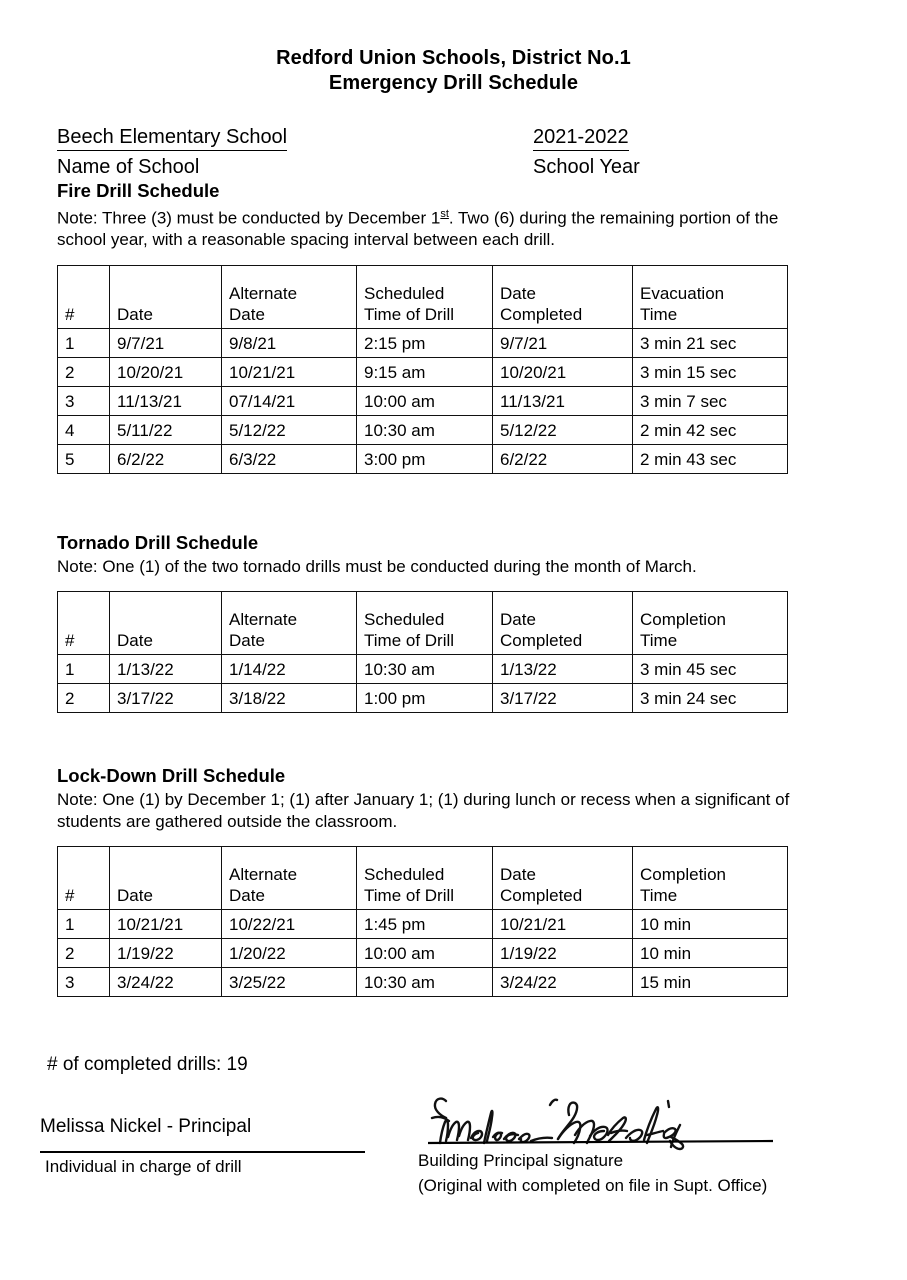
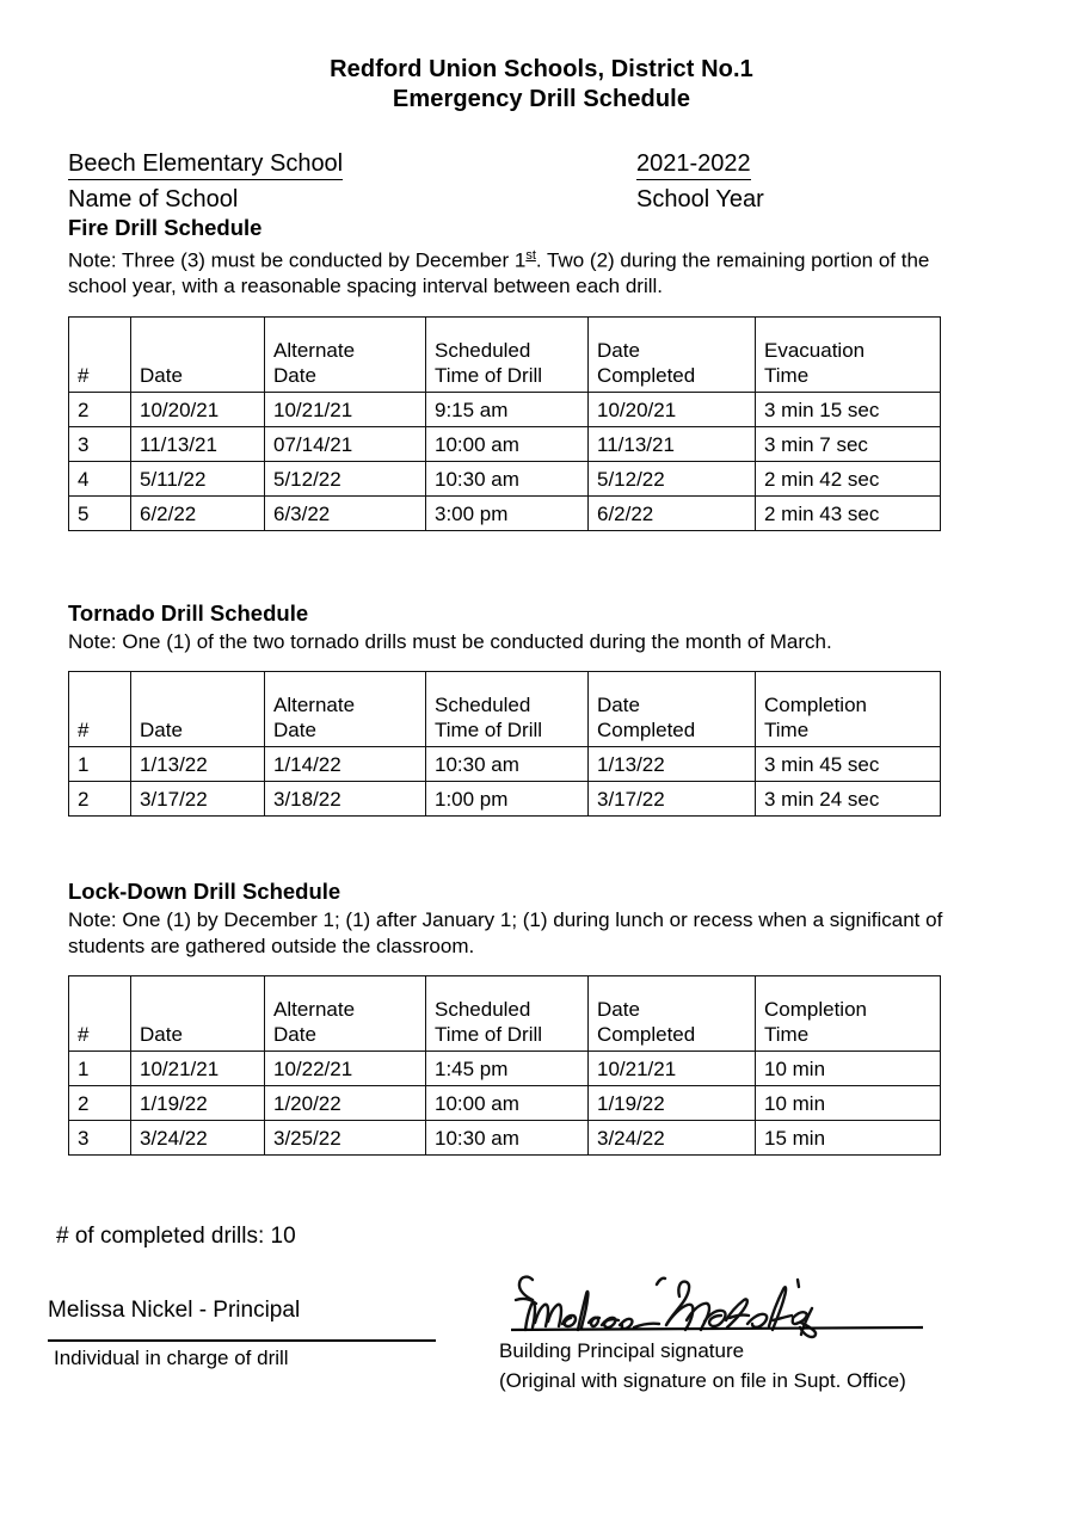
  Redford Union Schools, District No.1
  Emergency Drill Schedule
  Beech Elementary School
  Name of School
  2021-2022
  School Year
  Fire Drill Schedule
- Note: Three (3) must be conducted by December 1st. Two (6) during the remaining portion of the school year, with a reasonable spacing interval between each drill.
+ Note: Three (3) must be conducted by December 1st. Two (2) during the remaining portion of the school year, with a reasonable spacing interval between each drill.
  #	Date	AlternateDate	ScheduledTime of Drill	DateCompleted	EvacuationTime
- 1	9/7/21	9/8/21	2:15 pm	9/7/21	3 min 21 sec
  2	10/20/21	10/21/21	9:15 am	10/20/21	3 min 15 sec
  3	11/13/21	07/14/21	10:00 am	11/13/21	3 min 7 sec
  4	5/11/22	5/12/22	10:30 am	5/12/22	2 min 42 sec
  5	6/2/22	6/3/22	3:00 pm	6/2/22	2 min 43 sec
  Tornado Drill Schedule
  Note: One (1) of the two tornado drills must be conducted during the month of March.
  #	Date	AlternateDate	ScheduledTime of Drill	DateCompleted	CompletionTime
  1	1/13/22	1/14/22	10:30 am	1/13/22	3 min 45 sec
  2	3/17/22	3/18/22	1:00 pm	3/17/22	3 min 24 sec
  Lock-Down Drill Schedule
  Note: One (1) by December 1; (1) after January 1; (1) during lunch or recess when a significant of students are gathered outside the classroom.
  #	Date	AlternateDate	ScheduledTime of Drill	DateCompleted	CompletionTime
  1	10/21/21	10/22/21	1:45 pm	10/21/21	10 min
  2	1/19/22	1/20/22	10:00 am	1/19/22	10 min
  3	3/24/22	3/25/22	10:30 am	3/24/22	15 min
- # of completed drills: 19
+ # of completed drills: 10
  Melissa Nickel - Principal
  Individual in charge of drill
  Building Principal signature
- (Original with completed on file in Supt. Office)
+ (Original with signature on file in Supt. Office)
